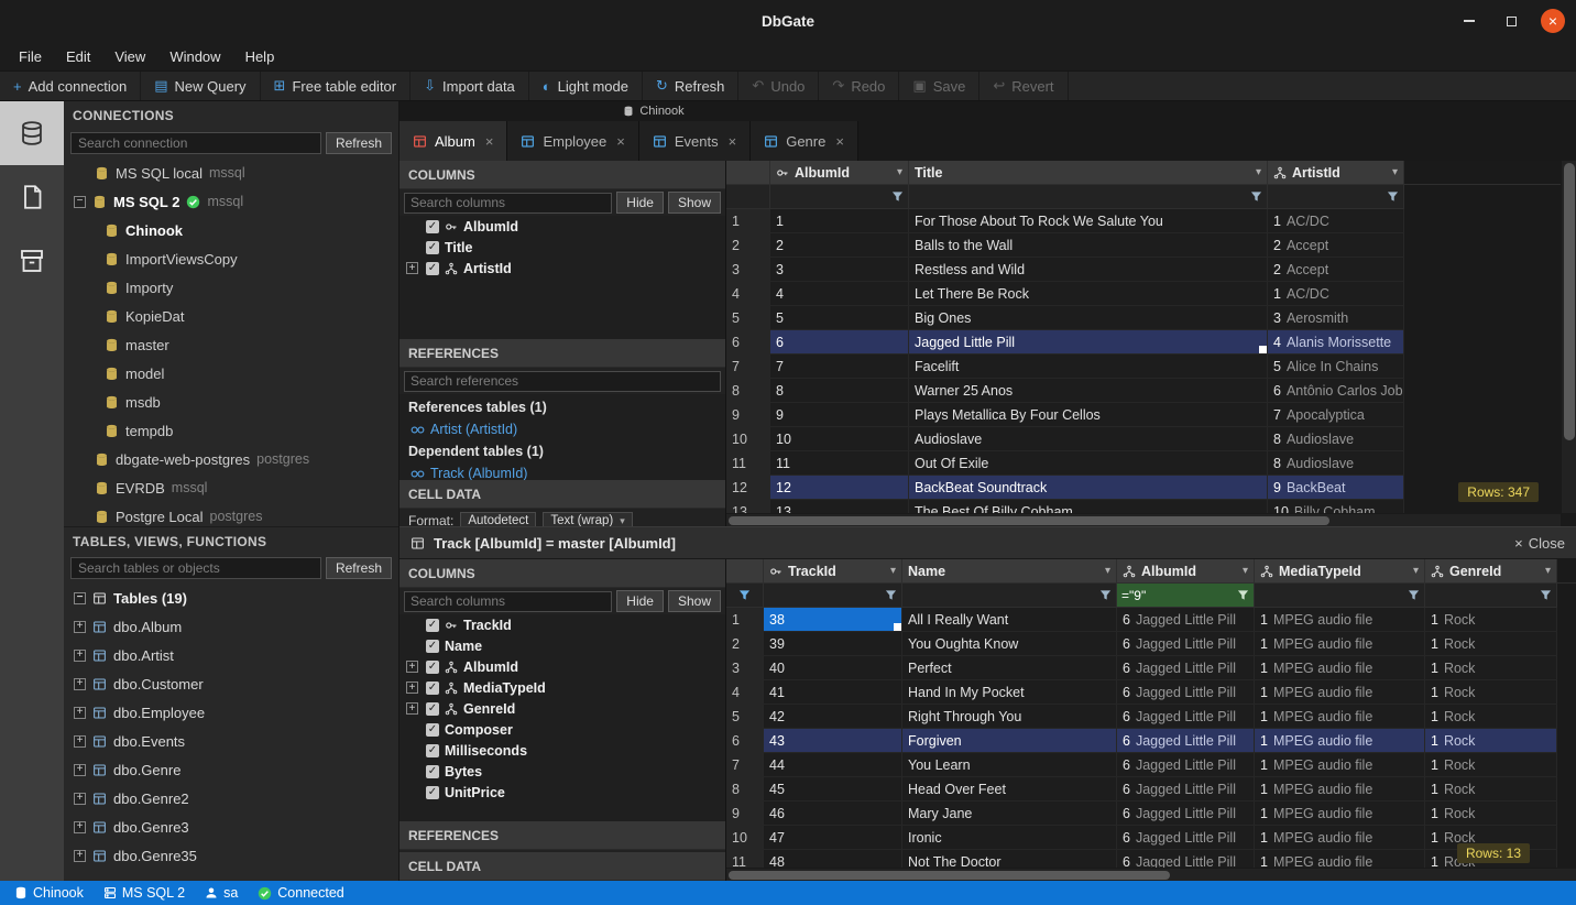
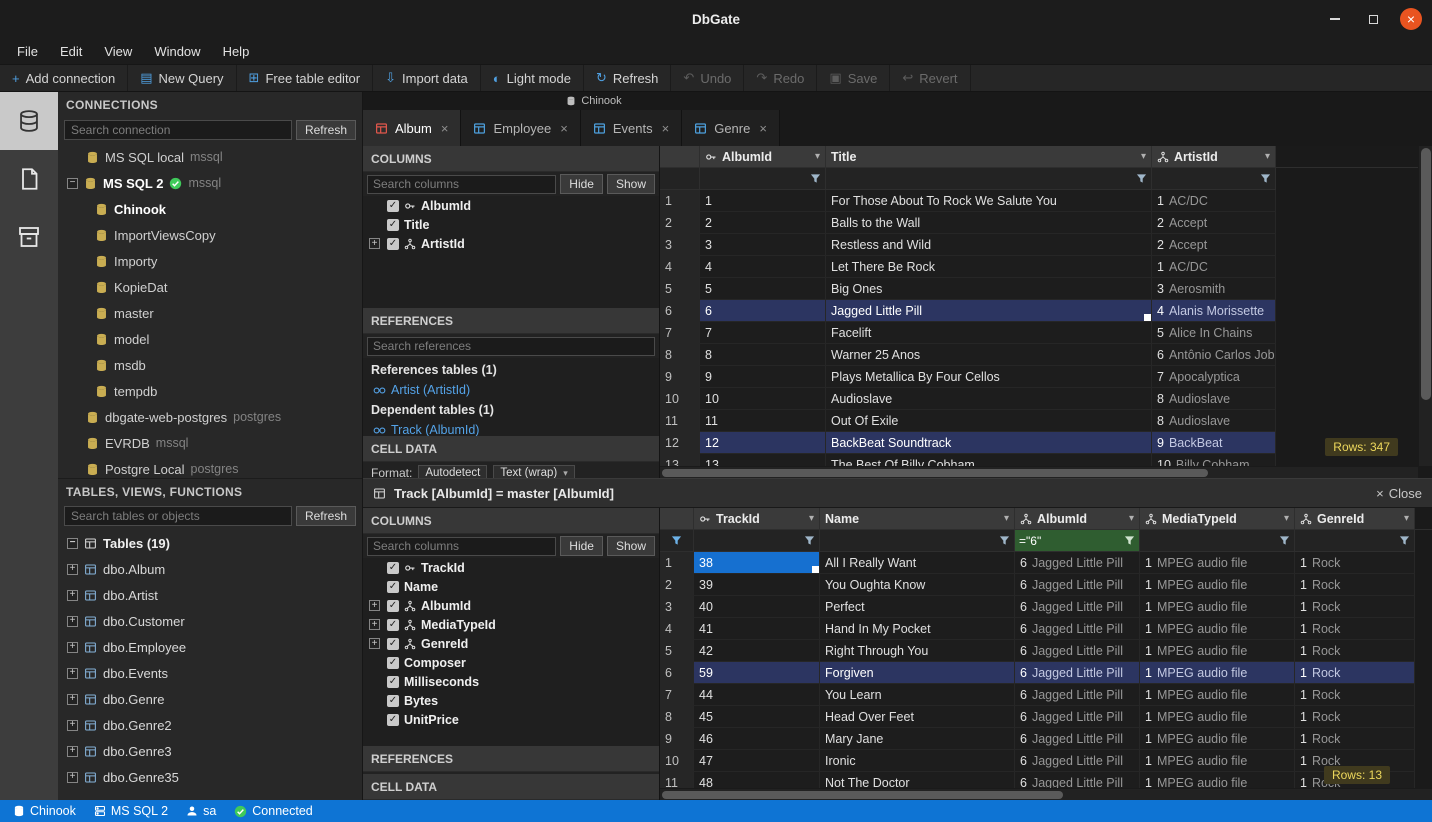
  DbGate
  ×
  File
  Edit
  View
  Window
  Help
  +
  Add connection
  ▤
  New Query
  ⊞
  Free table editor
  ⇩
  Import data
  ◐
  Light mode
  ↻
  Refresh
  ↶
  Undo
  ↷
  Redo
  ▣
  Save
  ↩
  Revert
  CONNECTIONS
  Search connection
  Refresh
  MS SQL local
  mssql
  MS SQL 2
  mssql
  Chinook
  ImportViewsCopy
  Importy
  KopieDat
  master
  model
  msdb
  tempdb
  dbgate-web-postgres
  postgres
  EVRDB
  mssql
  Postgre Local
  postgres
  TABLES, VIEWS, FUNCTIONS
  Search tables or objects
  Refresh
  Tables (19)
  dbo.Album
  dbo.Artist
  dbo.Customer
  dbo.Employee
  dbo.Events
  dbo.Genre
  dbo.Genre2
  dbo.Genre3
  dbo.Genre35
  Chinook
  Album
  ×
  Employee
  ×
  Events
  ×
  Genre
  ×
  COLUMNS
  Search columns
  Hide
  Show
  ✓
  AlbumId
  ✓
  Title
  ✓
  ArtistId
  REFERENCES
  Search references
  References tables (1)
  Artist (ArtistId)
  Dependent tables (1)
  Track (AlbumId)
  CELL DATA
  Format:
  Autodetect
  Text (wrap)
  ▾
  AlbumId
  ▾
  Title
  ▾
  ArtistId
  ▾
  1
  1
  For Those About To Rock We Salute You
  1
  AC/DC
  2
  2
  Balls to the Wall
  2
  Accept
  3
  3
  Restless and Wild
  2
  Accept
  4
  4
  Let There Be Rock
  1
  AC/DC
  5
  5
  Big Ones
  3
  Aerosmith
  6
  6
  Jagged Little Pill
  4
  Alanis Morissette
  7
  7
  Facelift
  5
  Alice In Chains
  8
  8
  Warner 25 Anos
  6
  Antônio Carlos Job
  9
  9
  Plays Metallica By Four Cellos
  7
  Apocalyptica
  10
  10
  Audioslave
  8
  Audioslave
  11
  11
  Out Of Exile
  8
  Audioslave
  12
  12
  BackBeat Soundtrack
  9
  BackBeat
  13
  13
  The Best Of Billy Cobham
  10
  Billy Cobham
  Rows: 347
  Track [AlbumId] = master [AlbumId]
  ×
  Close
  COLUMNS
  Search columns
  Hide
  Show
  ✓
  TrackId
  ✓
  Name
  ✓
  AlbumId
  ✓
  MediaTypeId
  ✓
  GenreId
  ✓
  Composer
  ✓
  Milliseconds
  ✓
  Bytes
  ✓
  UnitPrice
  REFERENCES
  CELL DATA
  TrackId
  ▾
  Name
  ▾
  AlbumId
  ▾
  MediaTypeId
  ▾
  GenreId
  ▾
- ="9"
+ ="6"
  1
  38
  All I Really Want
  6
  Jagged Little Pill
  1
  MPEG audio file
  1
  Rock
  2
  39
  You Oughta Know
  6
  Jagged Little Pill
  1
  MPEG audio file
  1
  Rock
  3
  40
  Perfect
  6
  Jagged Little Pill
  1
  MPEG audio file
  1
  Rock
  4
  41
  Hand In My Pocket
  6
  Jagged Little Pill
  1
  MPEG audio file
  1
  Rock
  5
  42
  Right Through You
  6
  Jagged Little Pill
  1
  MPEG audio file
  1
  Rock
  6
- 43
+ 59
  Forgiven
  6
  Jagged Little Pill
  1
  MPEG audio file
  1
  Rock
  7
  44
  You Learn
  6
  Jagged Little Pill
  1
  MPEG audio file
  1
  Rock
  8
  45
  Head Over Feet
  6
  Jagged Little Pill
  1
  MPEG audio file
  1
  Rock
  9
  46
  Mary Jane
  6
  Jagged Little Pill
  1
  MPEG audio file
  1
  Rock
  10
  47
  Ironic
  6
  Jagged Little Pill
  1
  MPEG audio file
  1
  Rock
  11
  48
  Not The Doctor
  6
  Jagged Little Pill
  1
  MPEG audio file
  1
  Rows: 13
  Chinook
  MS SQL 2
  sa
  Connected
